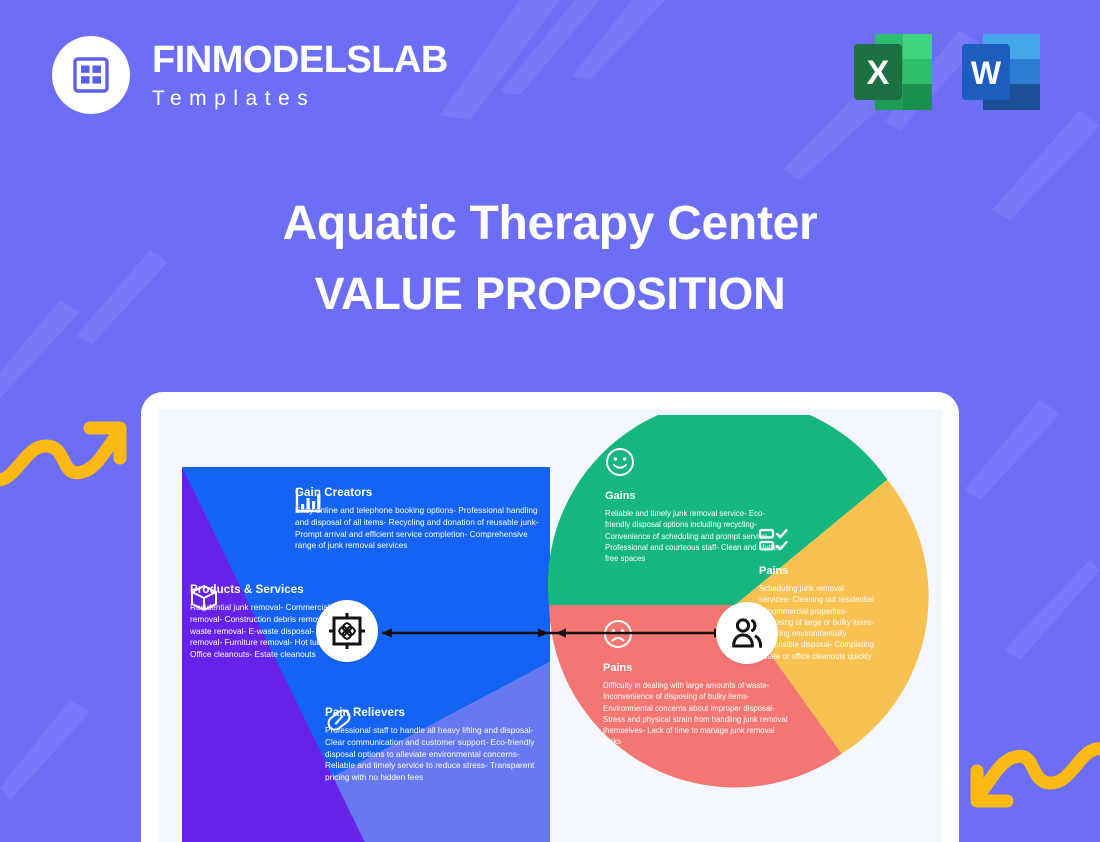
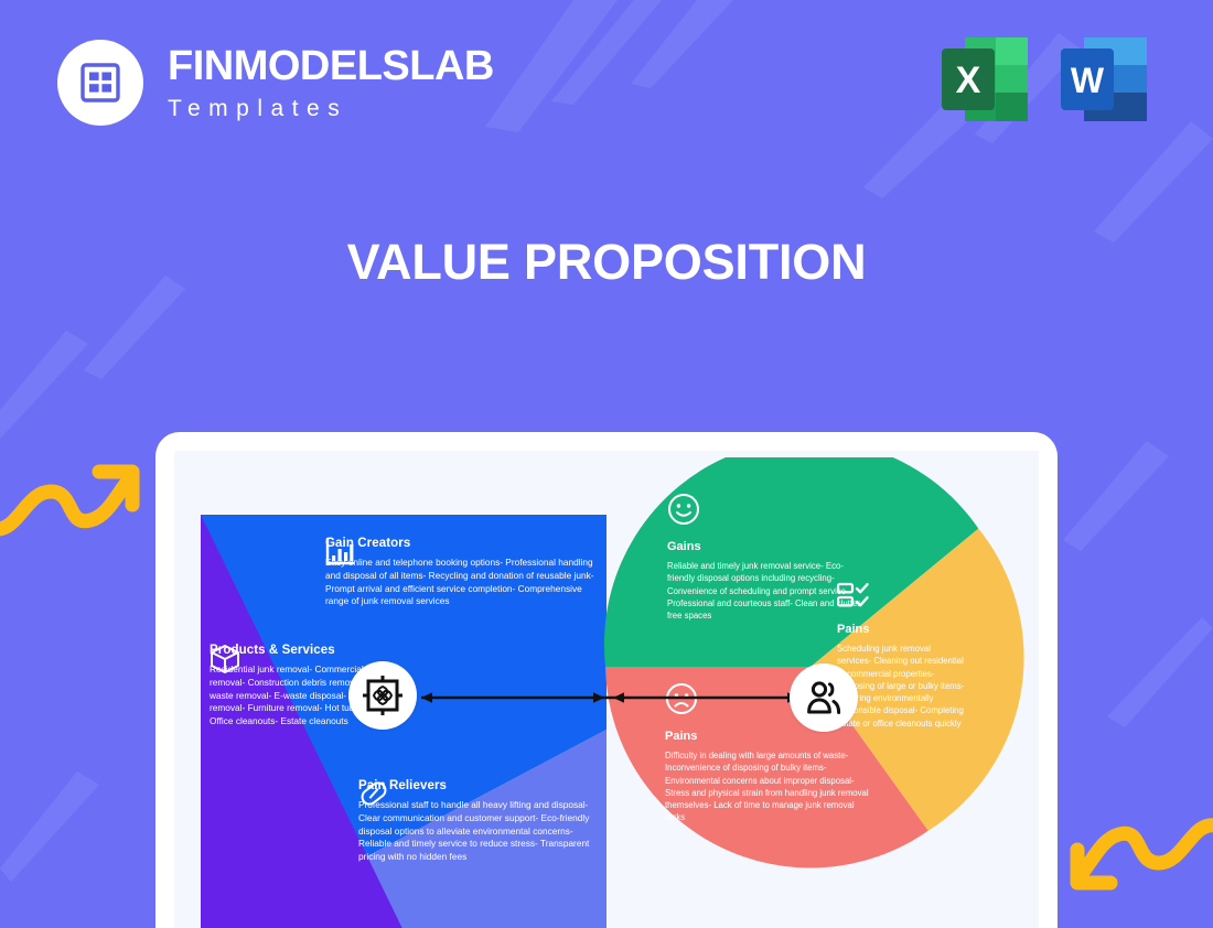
  FINMODELSLAB
  Templates
  X
  W
- Aquatic Therapy Center
  VALUE PROPOSITION
  Gain Creators
  nline and telephone booking options- Professional handling and disposal of all items- Recycling and donation of reusable junk- Prompt arrival and efficient service completion- Comprehensive range of junk removal services
  roucts & Services
  Rsiential junk removal- Commerci removal- Construction debris remo waste removal- E-waste disposal- removal- Furniture removal- Hot tu Office cleanouts- Estate cleanouts
  Pin Relievers
  Prfessional staff to handle all heavy lifting and disposal- Clear communication and customer support- Eco-friendly disposal options to alleviate environmental concerns- Reliable and timely service to reduce stress- Transparent pricing with no hidden fees
  Gains
  Reliable and timely junk removal service- Eco-friendly disposal options including recycling- Convenience of scheduling and prompt servie- Professional and courteous staff- Clean andlutefree spaces
  Pains
  Scheduling junk removal services- Cleaning out residential commercial properties- osing of large or bulky items- ring environmentally onsible disposal- Completing tate or office cleanouts quickly
  Pains
  Difficulty in dealing with large amounts of waste- Inconvenience of disposing of bulky items- Environmental concerns about improper disposal- Stress and physical strain from handling junk removal themselves- Lack of time to manage junk removal tasks
